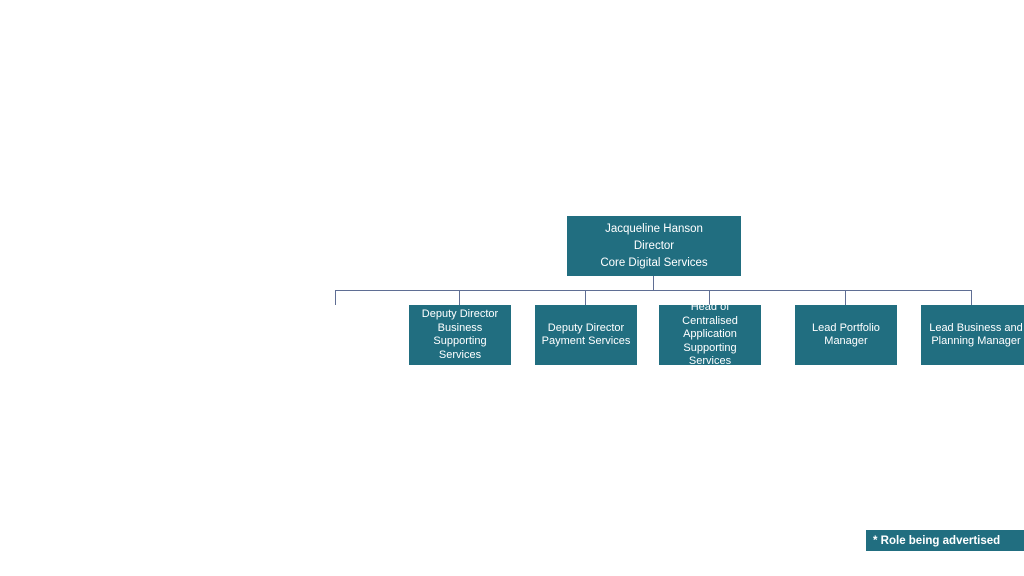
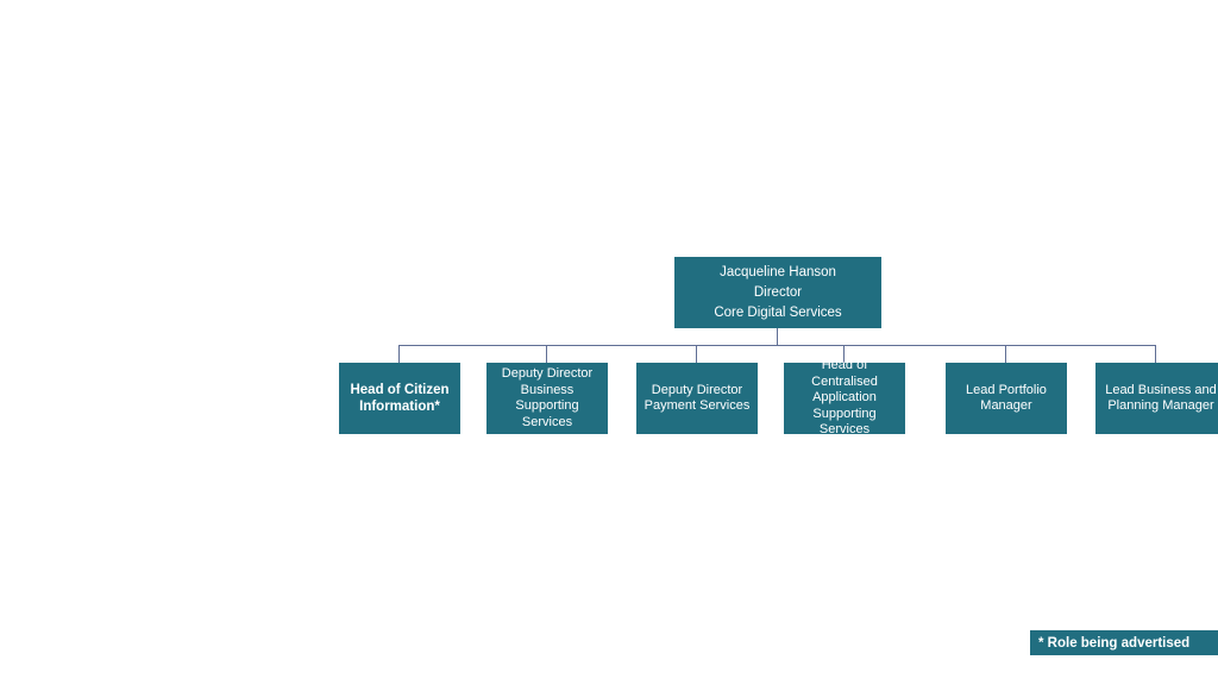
  Jacqueline Hanson
  Director
  Core Digital Services
+ Head of Citizen
+ Information*
  Deputy Director
  Business
  Supporting
  Services
  Deputy Director
  Payment Services
  Head of Centralised
  Application
  Supporting Services
  Lead Portfolio
  Manager
  Lead Business and
  Planning Manager
  * Role being advertised
